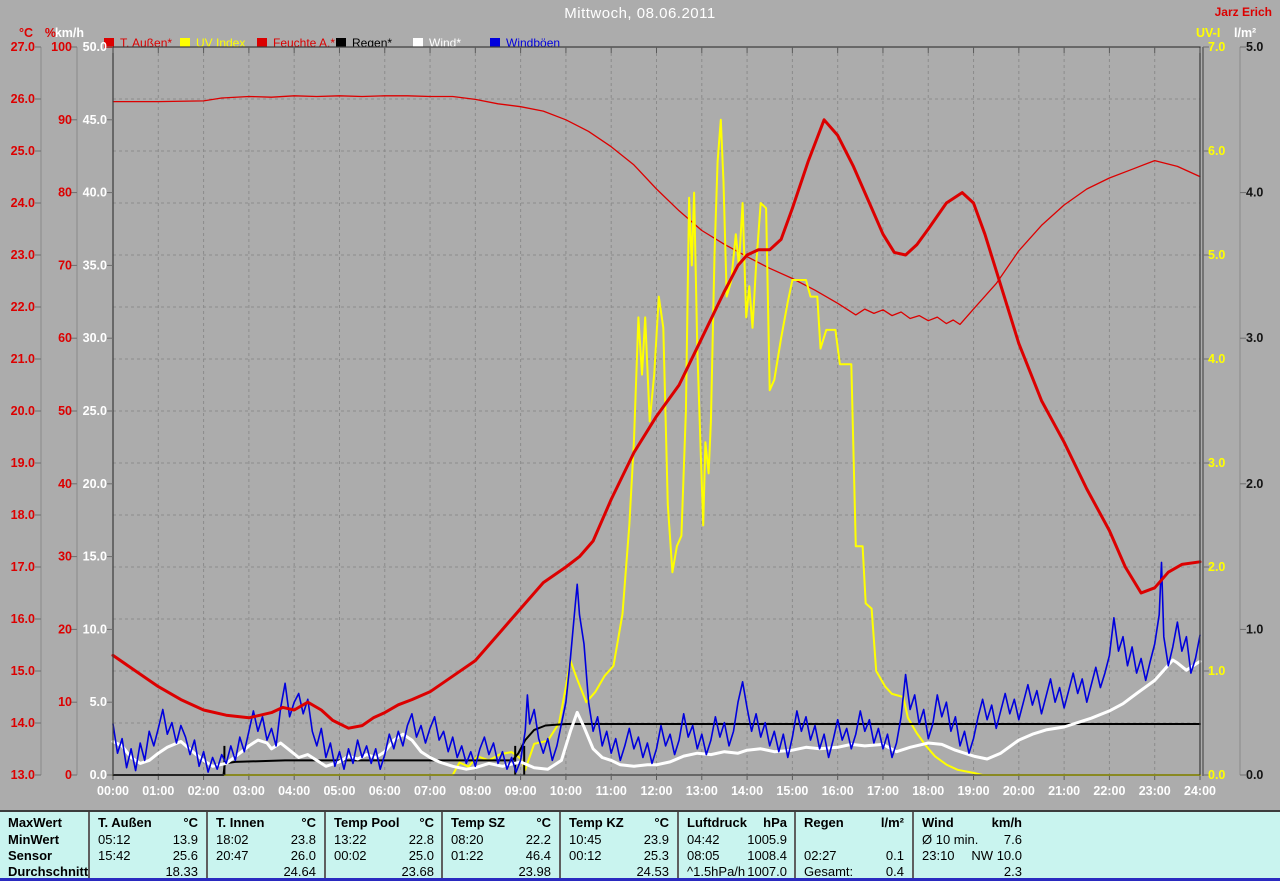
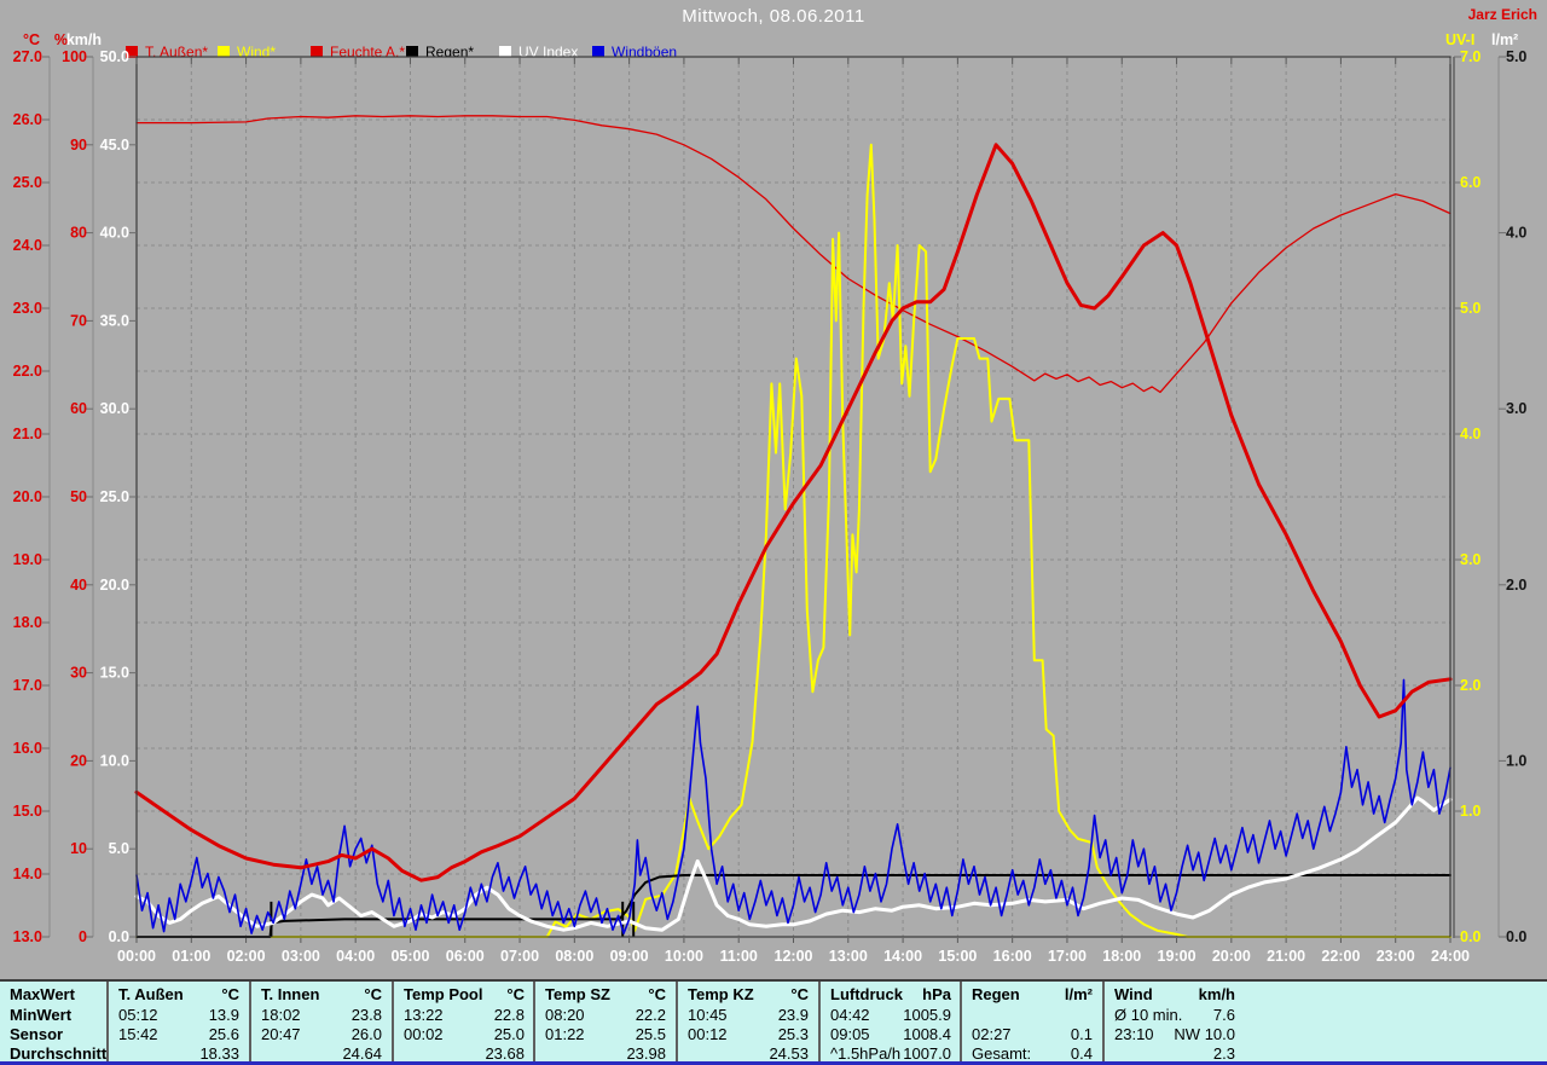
  Mittwoch, 08.06.2011
  Jarz Erich
  T. Außen*
- UV Index
+ Wind*
  Feuchte A.*
  Regen*
- Wind*
+ UV Index
  Windböen
  00:00
  01:00
  02:00
  03:00
  04:00
  05:00
  06:00
  07:00
  08:00
  09:00
  10:00
  11:00
  12:00
  13:00
  14:00
  15:00
  16:00
  17:00
  18:00
  19:00
  20:00
  21:00
  22:00
  23:00
  24:00
  13.0
  14.0
  15.0
  16.0
  17.0
  18.0
  19.0
  20.0
  21.0
  22.0
  23.0
  24.0
  25.0
  26.0
  27.0
  °C
  0
  10
  20
  30
  40
  50
  60
  70
  80
  90
  100
  %
  0.0
  5.0
  10.0
  15.0
  20.0
  25.0
  30.0
  35.0
  40.0
  45.0
  50.0
  km/h
  0.0
  1.0
  2.0
  3.0
  4.0
  5.0
  6.0
  7.0
  UV-I
  0.0
  1.0
  2.0
  3.0
  4.0
  5.0
  l/m²
  MaxWert
  MinWert
  Sensor
  Durchschnitt
  T. Außen
  °C
  05:12
  13.9
  15:42
  25.6
  18.33
  T. Innen
  °C
  18:02
  23.8
  20:47
  26.0
  24.64
  Temp Pool
  °C
  13:22
  22.8
  00:02
  25.0
  23.68
  Temp SZ
  °C
  08:20
  22.2
  01:22
- 46.4
+ 25.5
  23.98
  Temp KZ
  °C
  10:45
  23.9
  00:12
  25.3
  24.53
  Luftdruck
  hPa
  04:42
  1005.9
- 08:05
+ 09:05
  1008.4
  ^1.5hPa/h
  1007.0
  Regen
  l/m²
  02:27
  0.1
  Gesamt:
  0.4
  Wind
  km/h
  Ø 10 min.
  7.6
  23:10
  NW 10.0
  2.3
